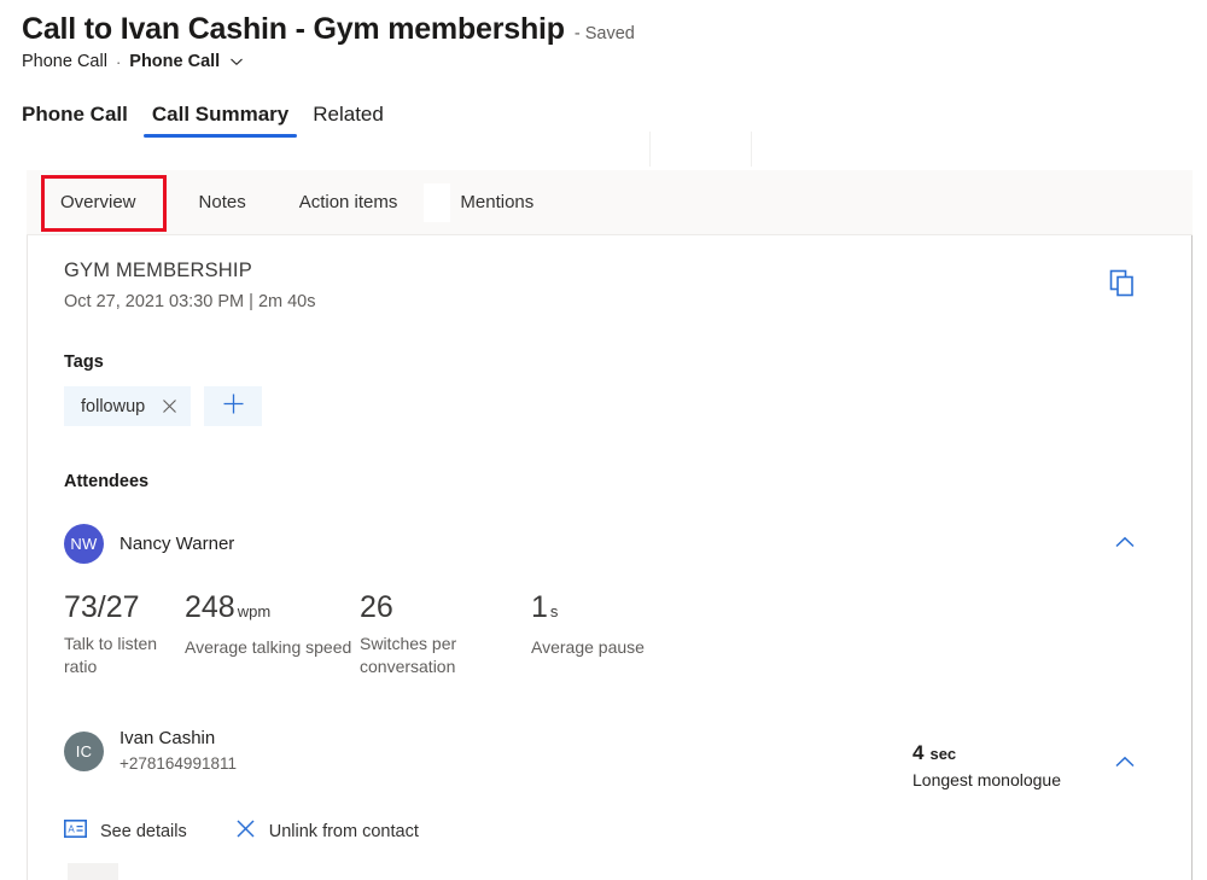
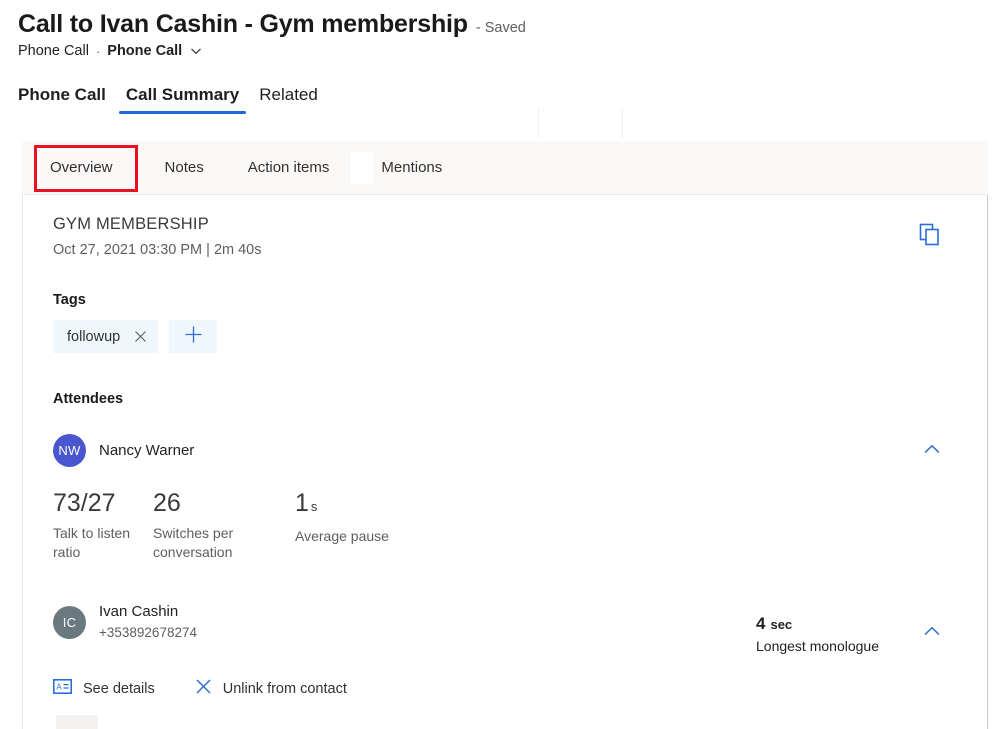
  Call to Ivan Cashin - Gym membership
  - Saved
  Phone Call
  ·
  Phone Call
  Phone Call
  Call Summary
  Related
  Overview
  Notes
  Action items
  Mentions
  GYM MEMBERSHIP
  Oct 27, 2021 03:30 PM | 2m 40s
  Tags
  followup
  Attendees
  NW
  Nancy Warner
  73/27
  Talk to listen ratio
- 248 wpm
- Average talking speed
  26
  Switches per conversation
  1 s
  Average pause
  IC
  Ivan Cashin
- +278164991811
+ +353892678274
  4 sec
  Longest monologue
  A
  See details
  Unlink from contact
